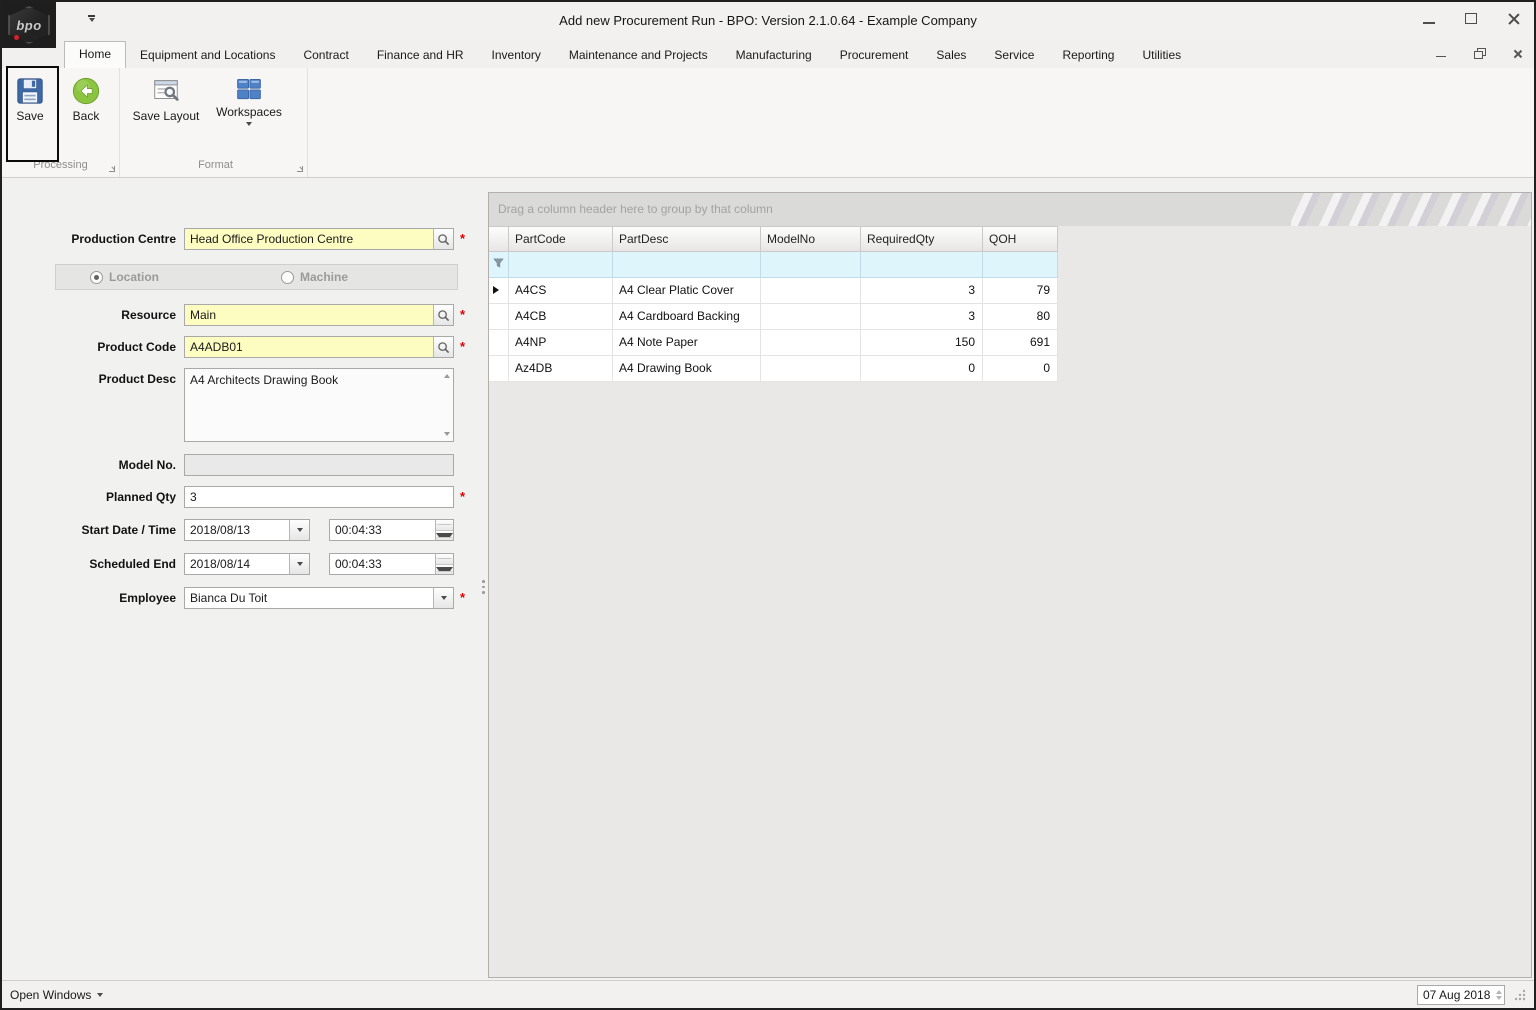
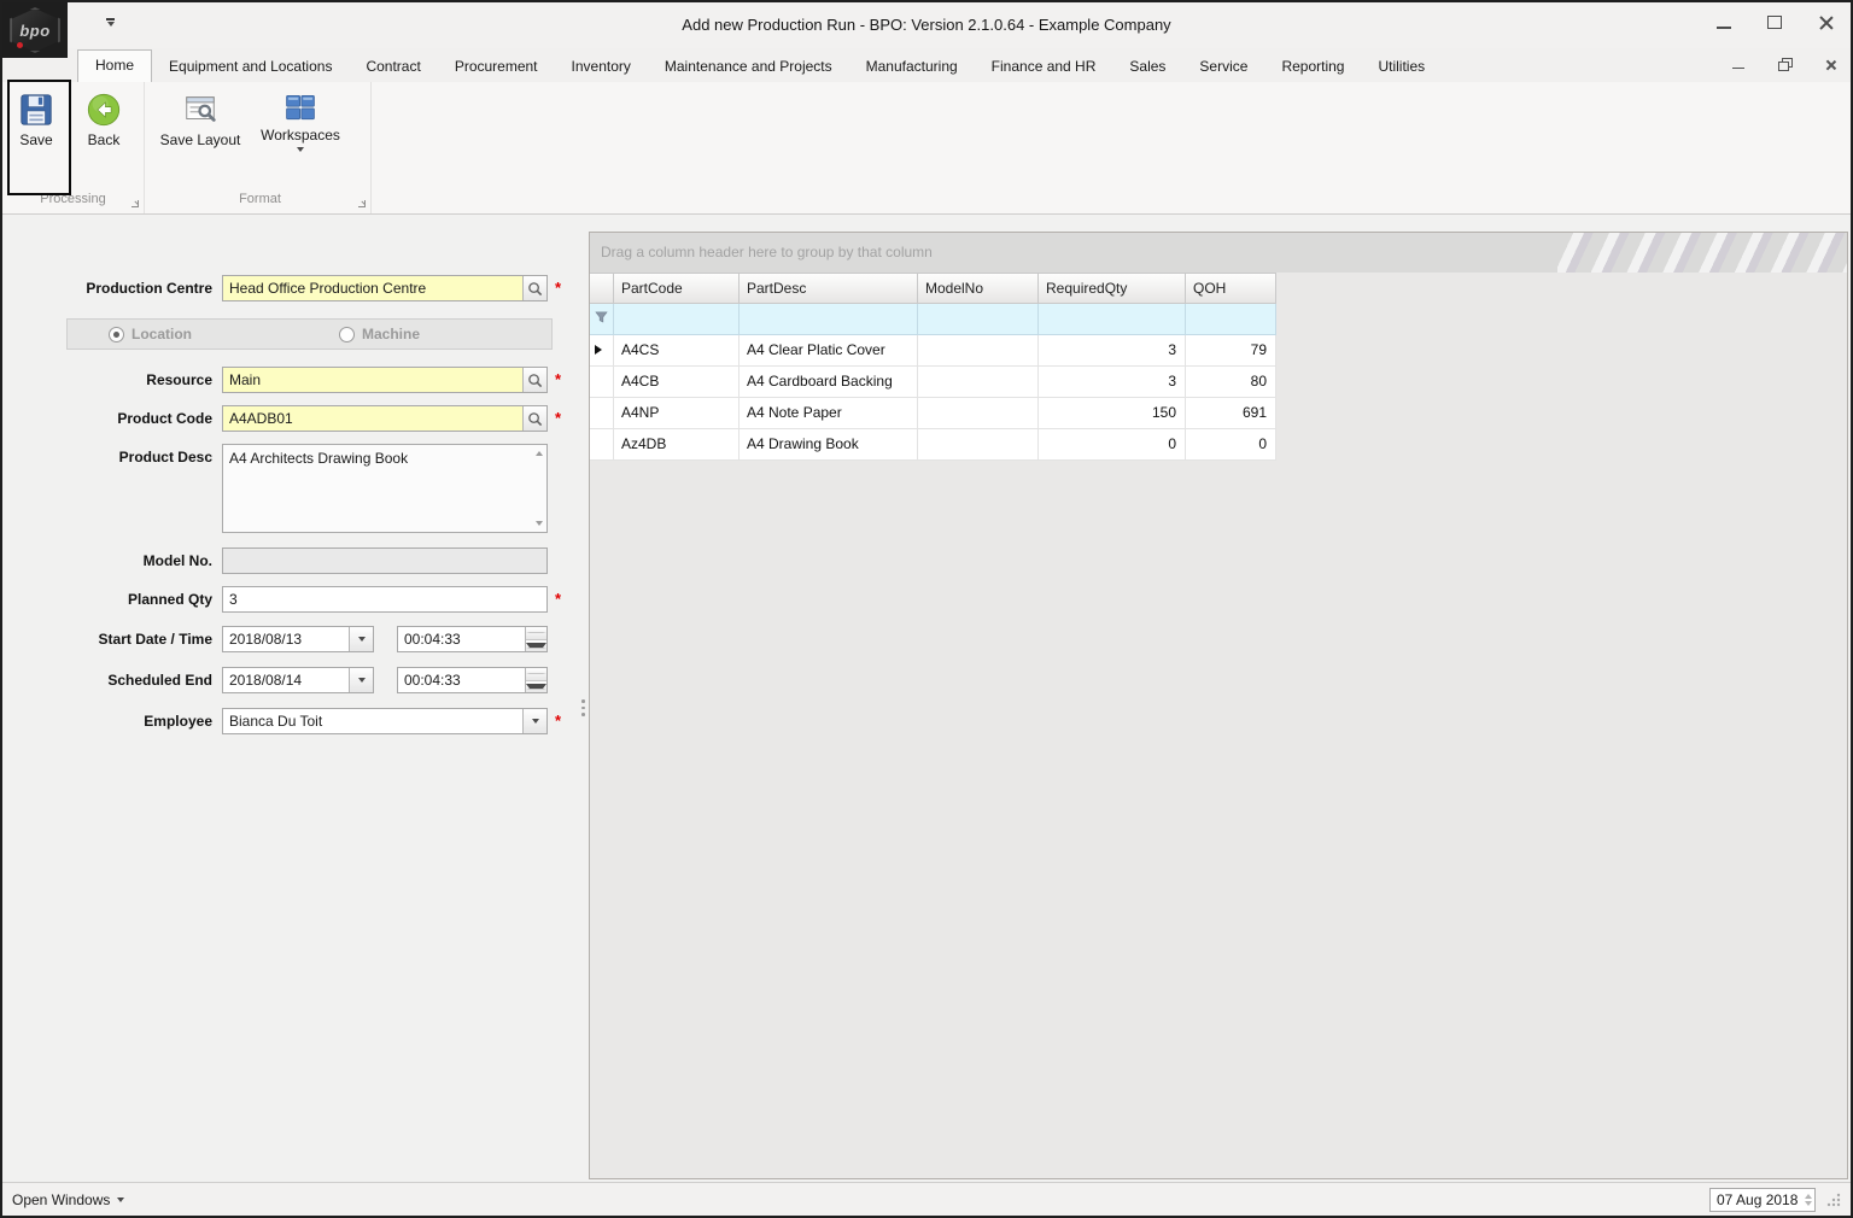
  bpo
- Add new Procurement Run - BPO: Version 2.1.0.64 - Example Company
+ Add new Production Run - BPO: Version 2.1.0.64 - Example Company
  Home
  Equipment and Locations
  Contract
- Finance and HR
+ Procurement
  Inventory
  Maintenance and Projects
  Manufacturing
- Procurement
+ Finance and HR
  Sales
  Service
  Reporting
  Utilities
  Save
  Back
  Processing
  Save Layout
  Workspaces
  Format
  Production Centre
  Head Office Production Centre
  *
  Location
  Machine
  Resource
  Main
  *
  Product Code
  A4ADB01
  *
  Product Desc
  A4 Architects Drawing Book
  Model No.
  Planned Qty
  3
  *
  Start Date / Time
  2018/08/13
  00:04:33
  Scheduled End
  2018/08/14
  00:04:33
  Employee
  Bianca Du Toit
  *
  Drag a column header here to group by that column
  PartCode
  PartDesc
  ModelNo
  RequiredQty
  QOH
  A4CS
  A4 Clear Platic Cover
  3
  79
  A4CB
  A4 Cardboard Backing
  3
  80
  A4NP
  A4 Note Paper
  150
  691
  Az4DB
  A4 Drawing Book
  0
  0
  Open Windows
  07 Aug 2018
